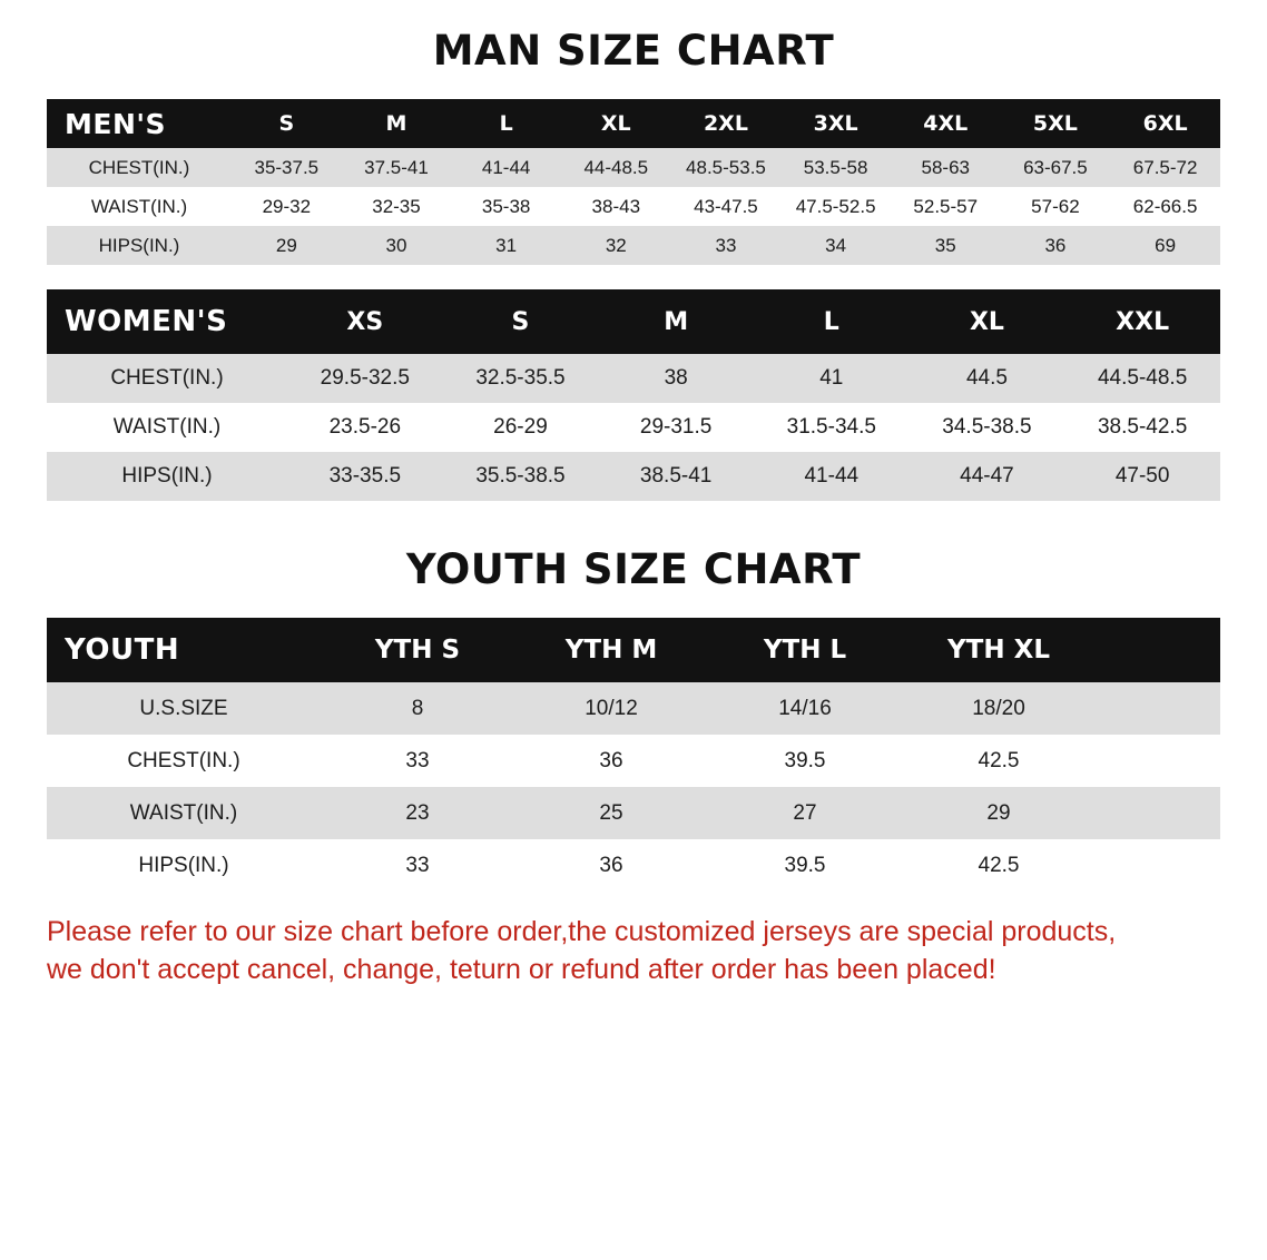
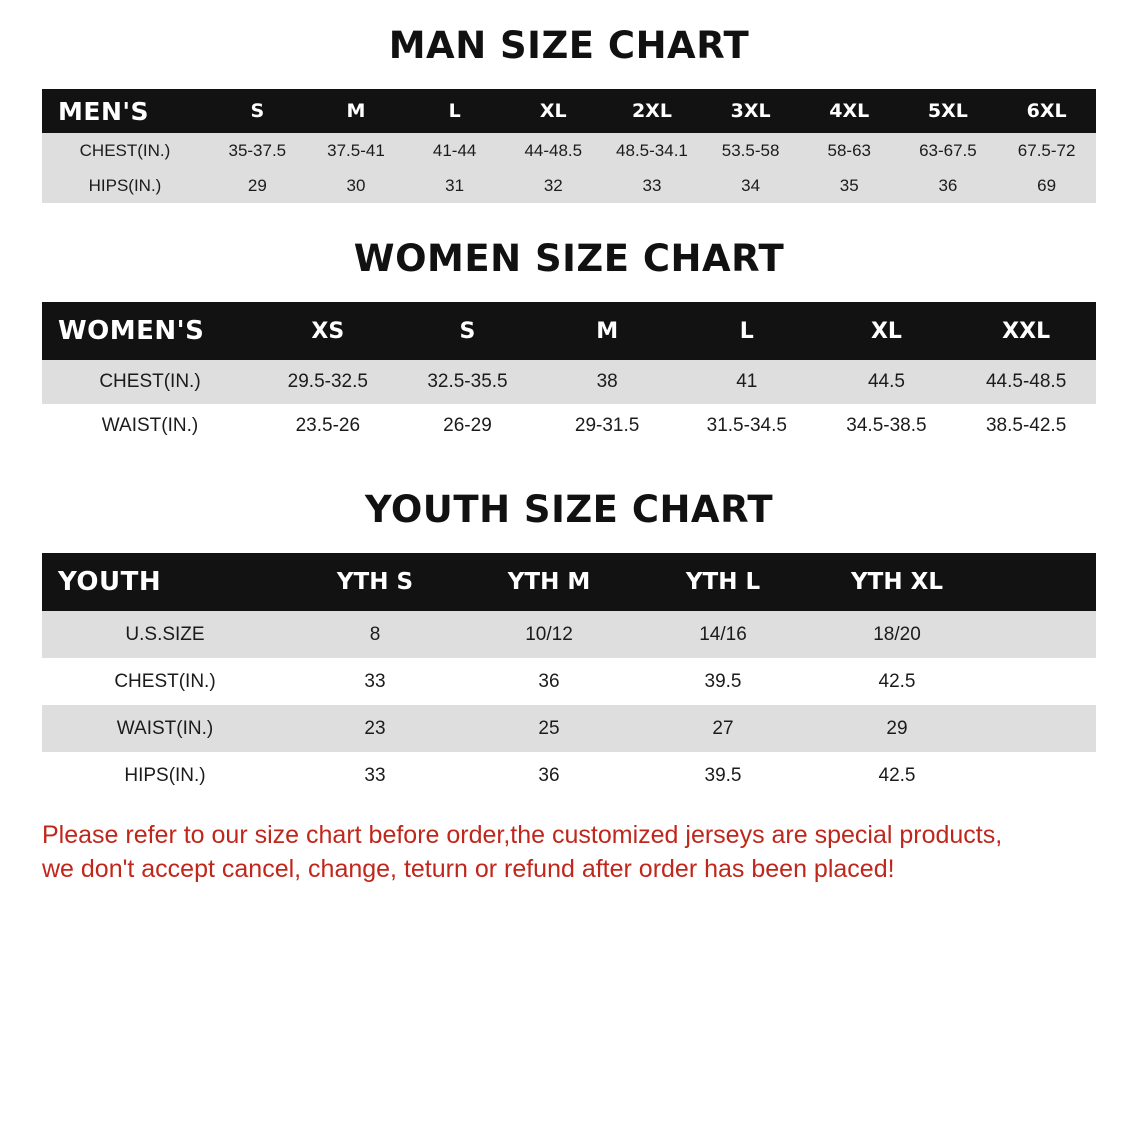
  MAN SIZE CHART
  MEN'S	S	M	L	XL	2XL	3XL	4XL	5XL	6XL
- CHEST(IN.)	35-37.5	37.5-41	41-44	44-48.5	48.5-53.5	53.5-58	58-63	63-67.5	67.5-72
+ CHEST(IN.)	35-37.5	37.5-41	41-44	44-48.5	48.5-34.1	53.5-58	58-63	63-67.5	67.5-72
- WAIST(IN.)	29-32	32-35	35-38	38-43	43-47.5	47.5-52.5	52.5-57	57-62	62-66.5
  HIPS(IN.)	29	30	31	32	33	34	35	36	69
+ WOMEN SIZE CHART
  WOMEN'S	XS	S	M	L	XL	XXL
  CHEST(IN.)	29.5-32.5	32.5-35.5	38	41	44.5	44.5-48.5
  WAIST(IN.)	23.5-26	26-29	29-31.5	31.5-34.5	34.5-38.5	38.5-42.5
- HIPS(IN.)	33-35.5	35.5-38.5	38.5-41	41-44	44-47	47-50
  YOUTH SIZE CHART
  YOUTH	YTH S	YTH M	YTH L	YTH XL
  U.S.SIZE	8	10/12	14/16	18/20
  CHEST(IN.)	33	36	39.5	42.5
  WAIST(IN.)	23	25	27	29
  HIPS(IN.)	33	36	39.5	42.5
  Please refer to our size chart before order,the customized jerseys are special products,
  we don't accept cancel, change, teturn or refund after order has been placed!
